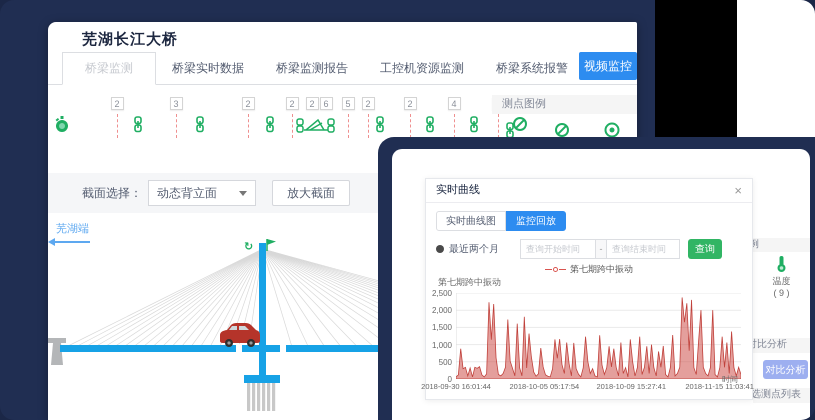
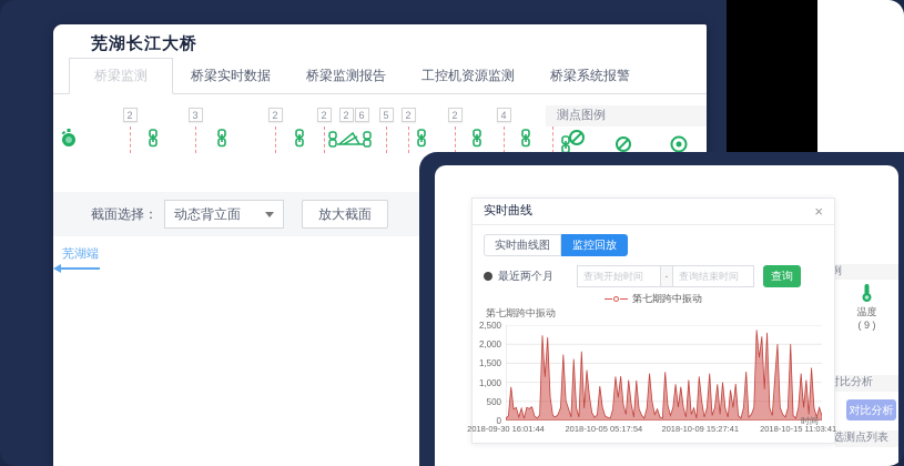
  芜湖长江大桥
  桥梁监测
  桥梁实时数据
  桥梁监测报告
  工控机资源监测
  桥梁系统报警
- 视频监控
  2
  3
  2
  2
  2
  6
  5
  2
  2
  4
  测点图例
  截面选择：
  动态背立面
  放大截面
  芜湖端
- ↻
  温度
  ( 9 )
  比分析
  对比分析
  选测点列表
  实时曲线
  ×
  实时曲线图
  监控回放
  最近两个月
  查询开始时间
  -
  查询结束时间
  查询
  第七期跨中振动
  第七期跨中振动
  2,500
  2,000
  1,500
  1,000
  500
  0
  2018-09-30 16:01:44
  2018-10-05 05:17:54
  2018-10-09 15:27:41
- 2018-11-15 11:03:41
+ 2018-10-15 11:03:41
  时间
